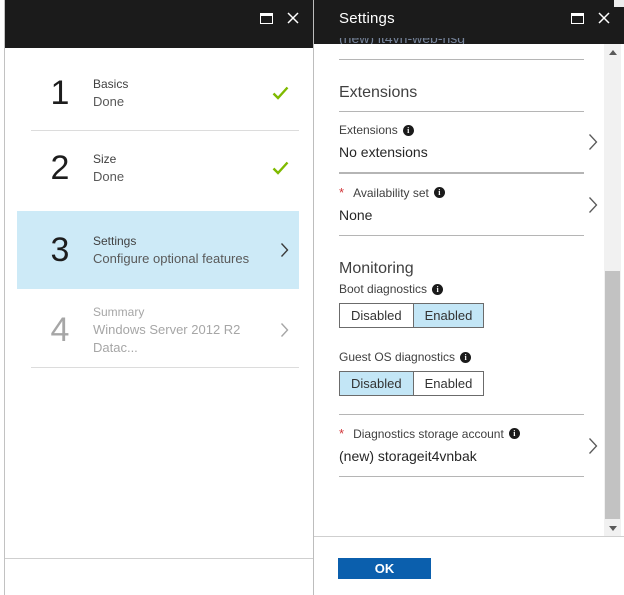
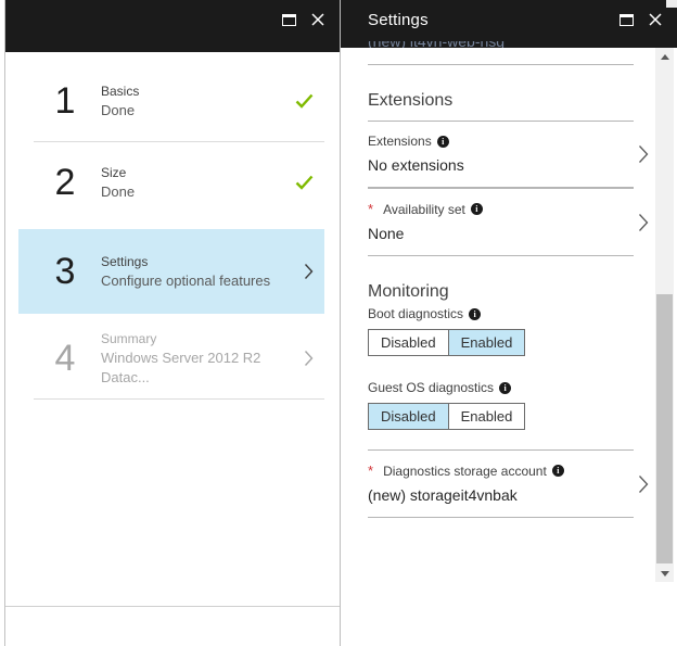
  1
  Basics
  Done
  2
  Size
  Done
  3
  Settings
  Configure optional features
  4
  Summary
  Windows Server 2012 R2 Datac...
  Settings
  (new) it4vn-web-nsg
  Extensions
  Extensions
  No extensions
  *
  Availability set
  None
  Monitoring
  Boot diagnostics
  Disabled
  Enabled
  Guest OS diagnostics
  Disabled
  Enabled
  *
  Diagnostics storage account
  (new) storageit4vnbak
- OK
